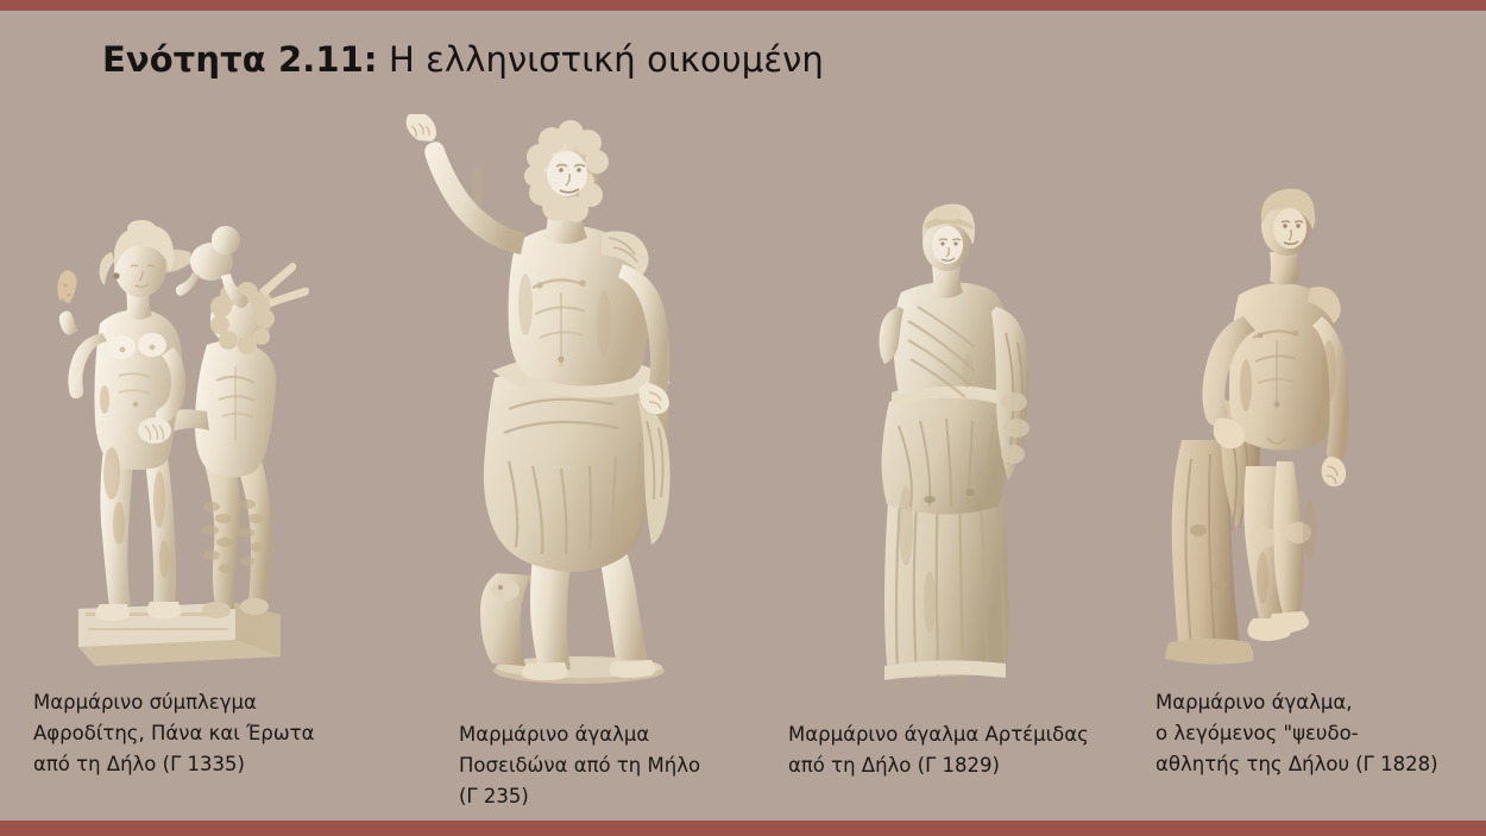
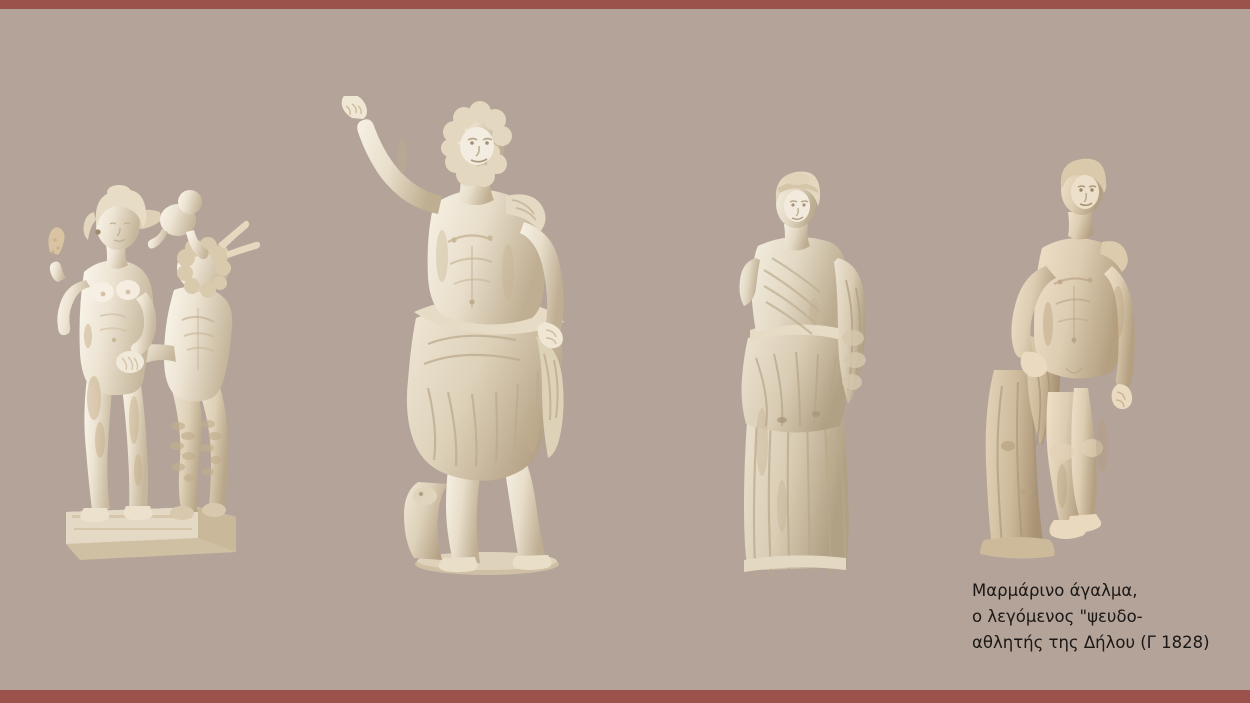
- Ενότητα 2.11: Η ελληνιστική οικουμένη
- Μαρμάρινο σύμπλεγμα
- Αφροδίτης, Πάνα και Έρωτα
- από τη Δήλο (Γ 1335)
- Μαρμάρινο άγαλμα
- Ποσειδώνα από τη Μήλο
- (Γ 235)
- Μαρμάρινο άγαλμα Αρτέμιδας
- από τη Δήλο (Γ 1829)
  Μαρμάρινο άγαλμα,
  ο λεγόμενος "ψευδο-
  αθλητής της Δήλου (Γ 1828)
